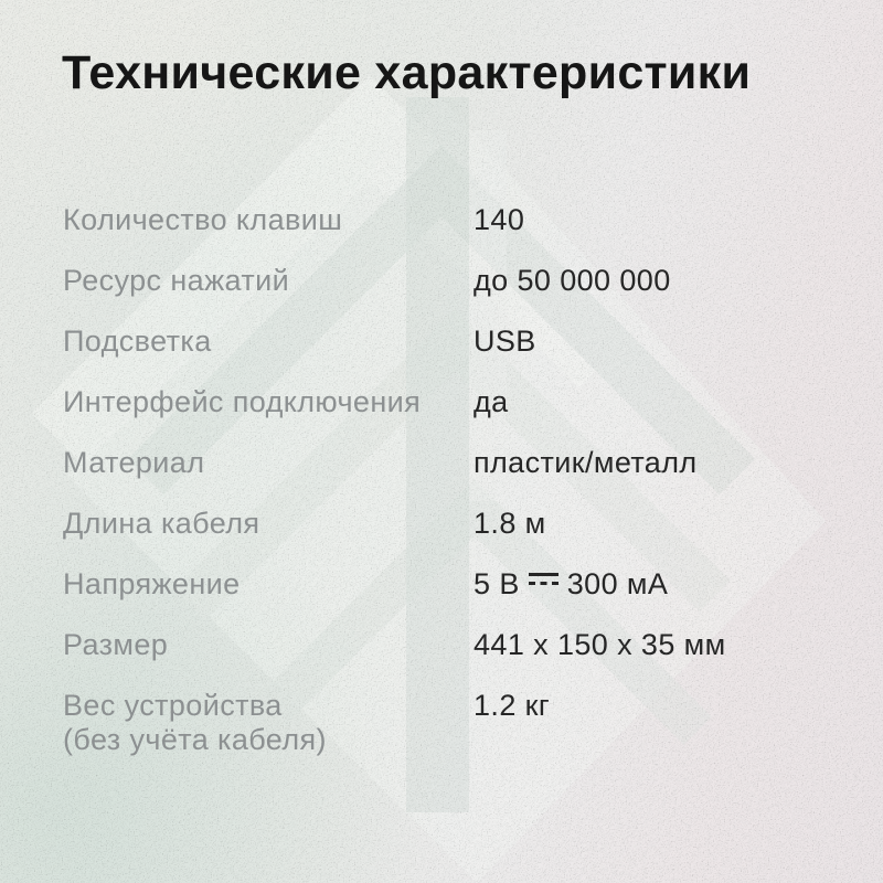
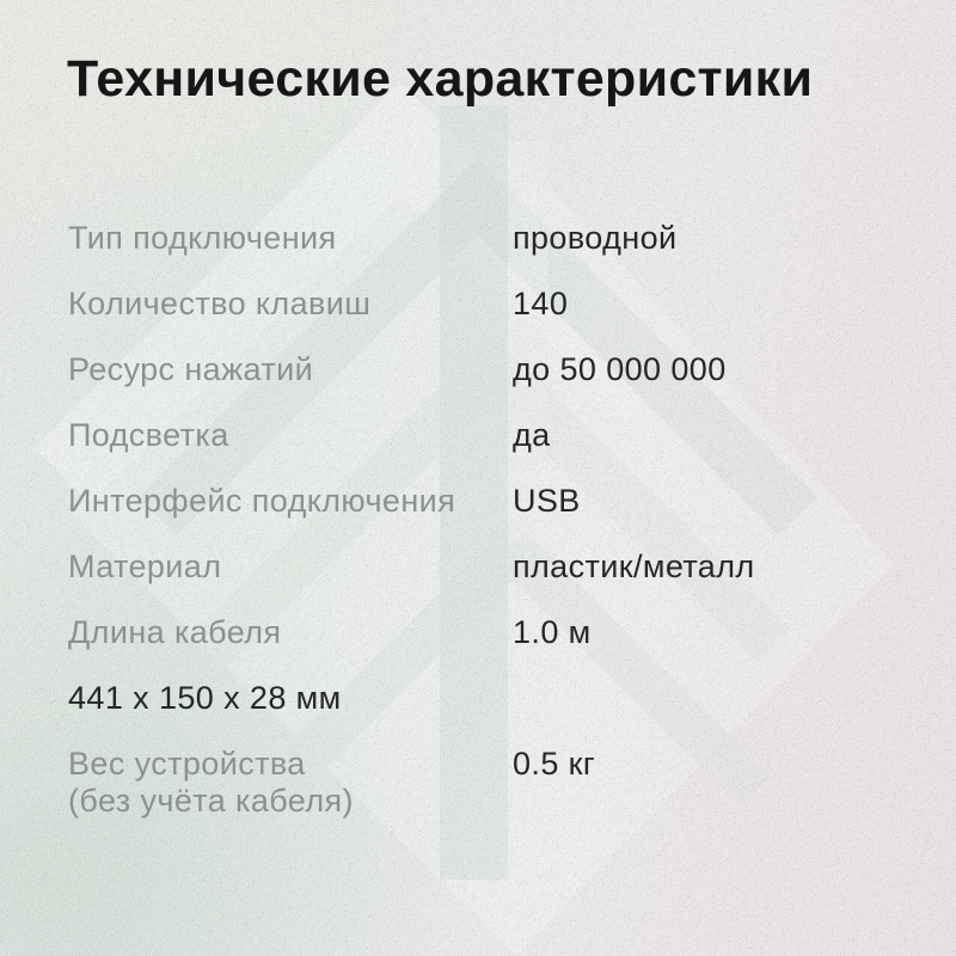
  Технические характеристики
+ Тип подключения
+ проводной
  Количество клавиш
  140
  Ресурс нажатий
  до 50 000 000
  Подсветка
- USB
+ да
  Интерфейс подключения
- да
+ USB
  Материал
  пластик/металл
  Длина кабеля
- 1.8 м
+ 1.0 м
- Напряжение
- 5 В 300 мА
- Размер
- 441 х 150 х 35 мм
+ 441 х 150 х 28 мм
  Вес устройства
  (без учёта кабеля)
- 1.2 кг
+ 0.5 кг
